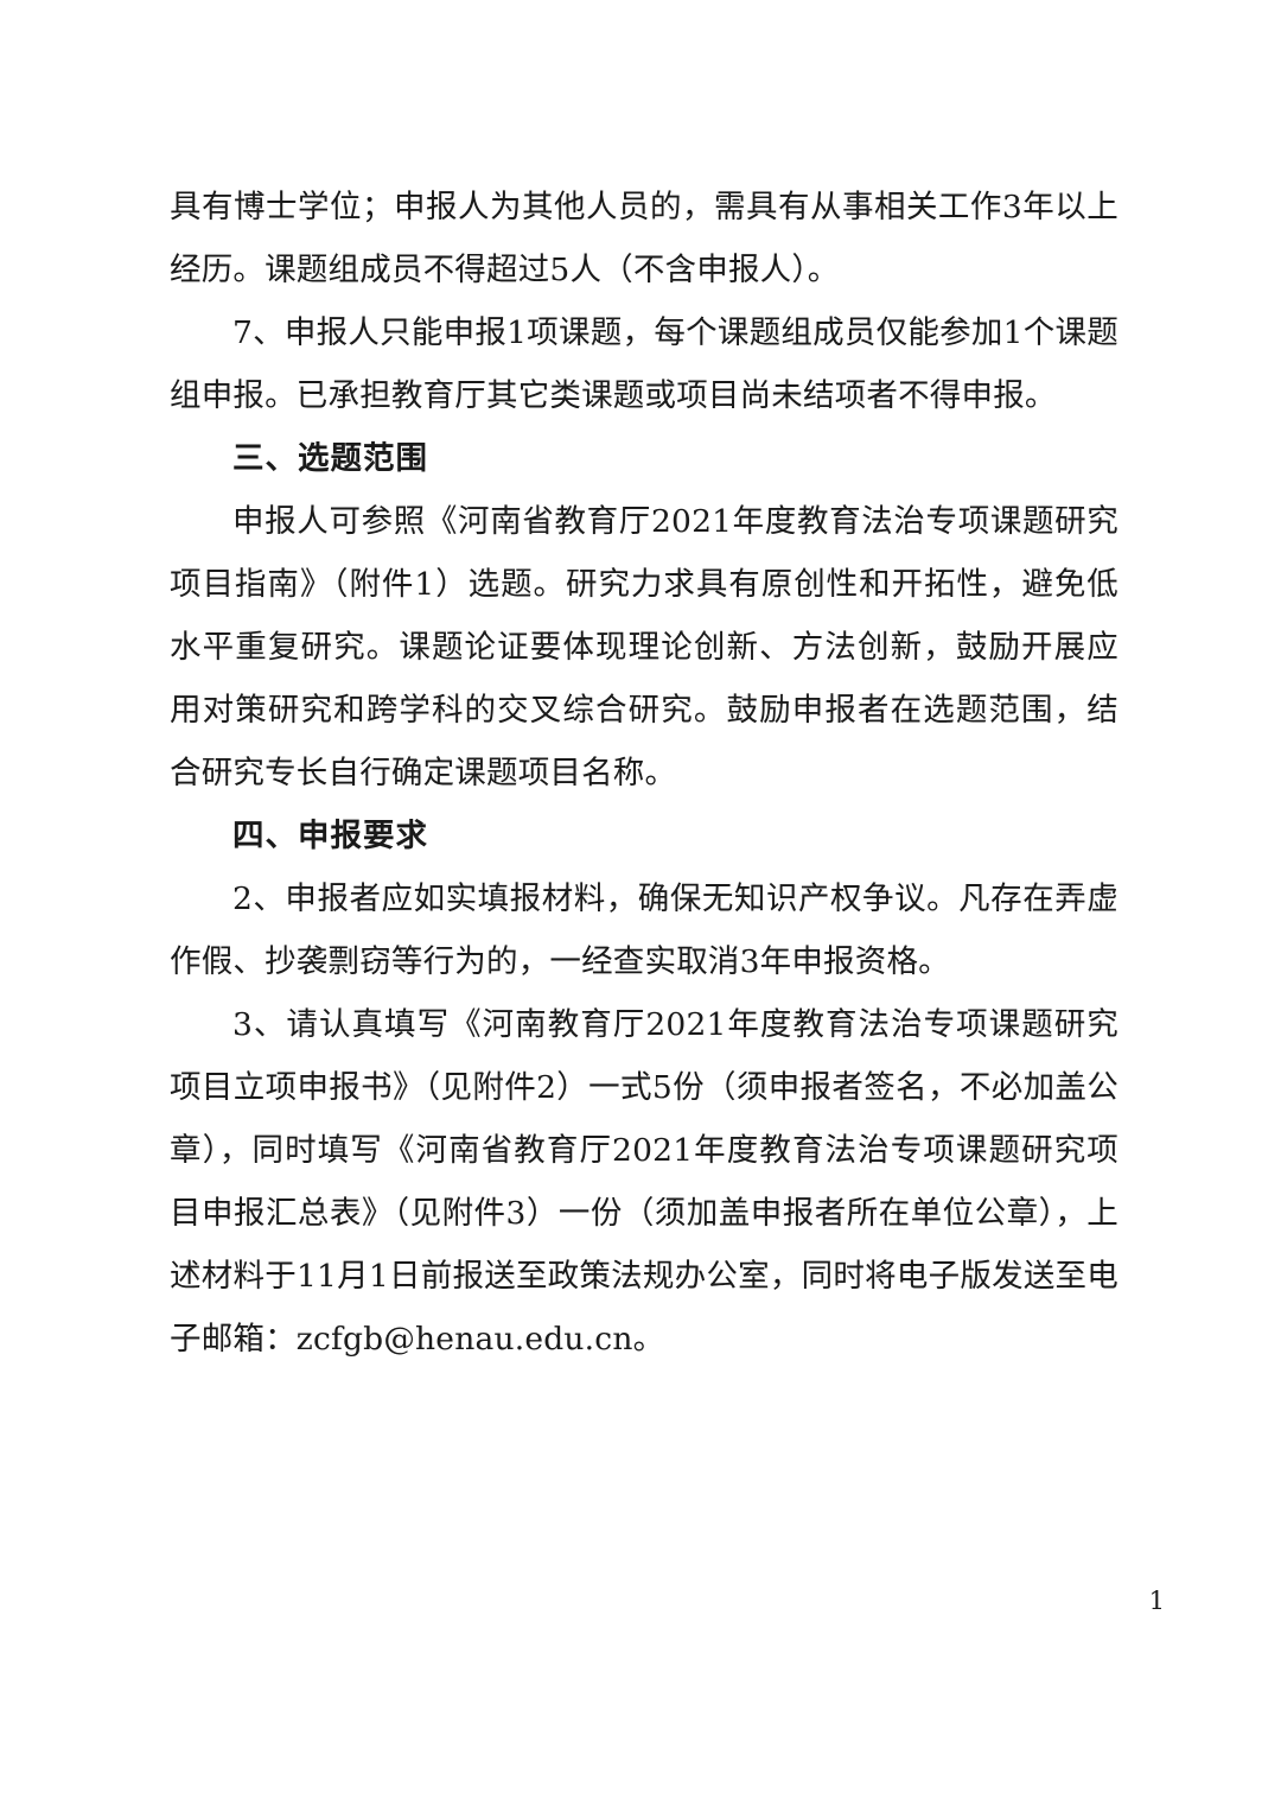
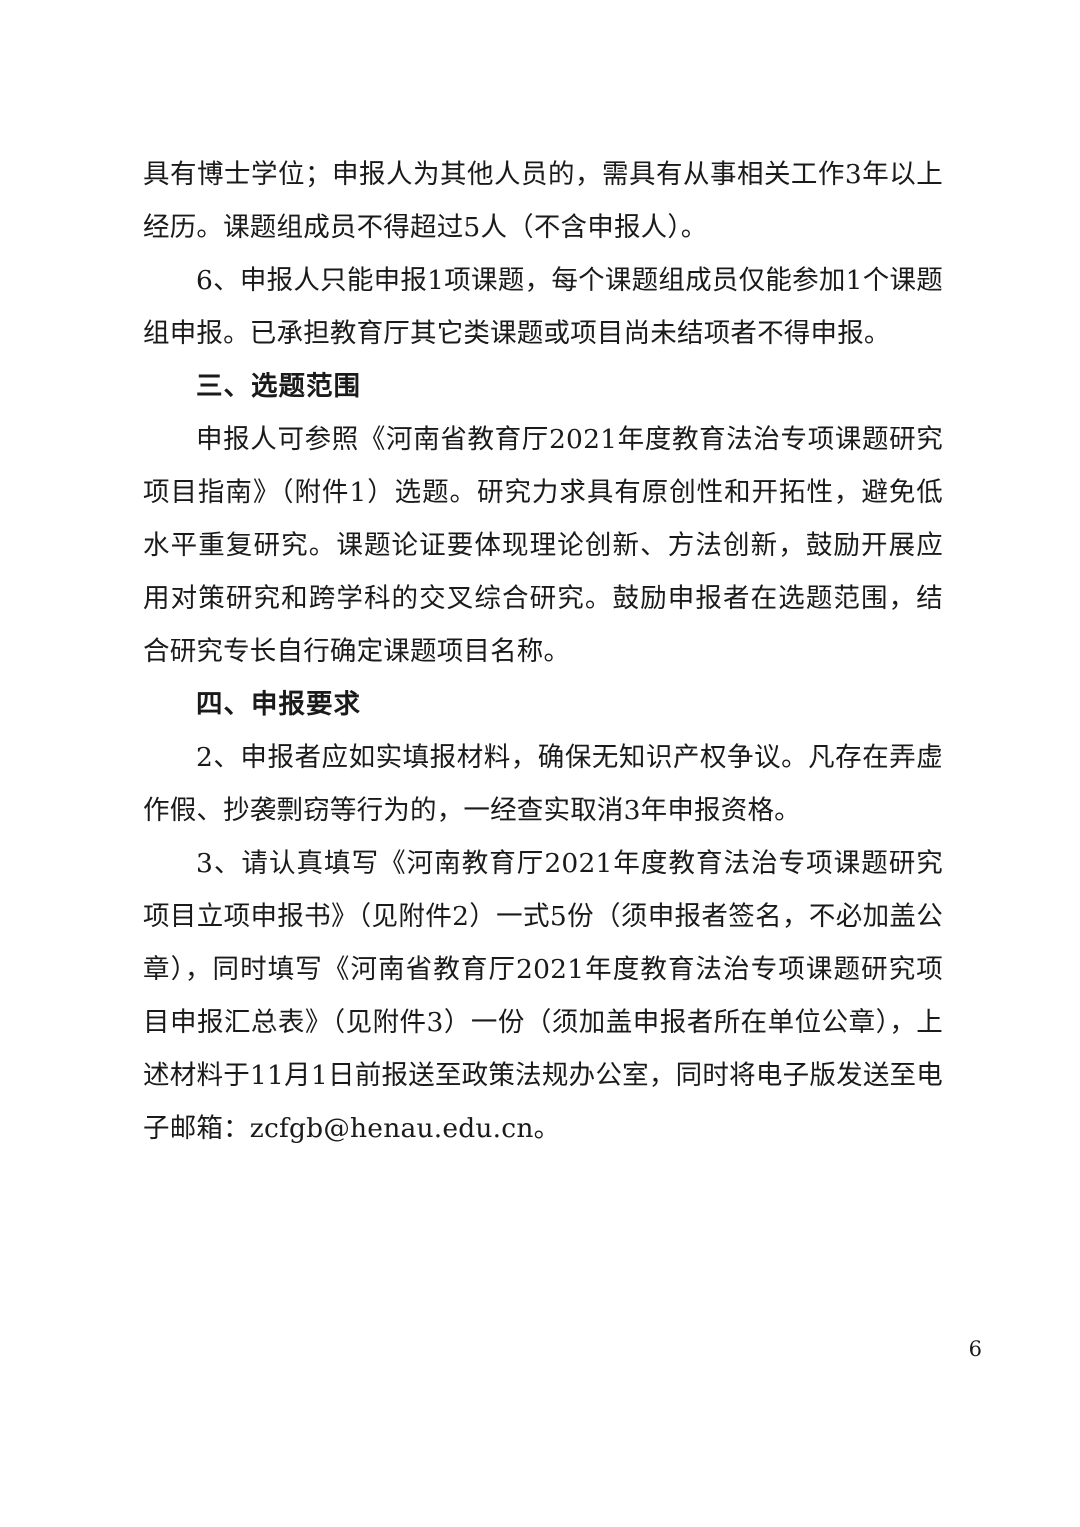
  具有博士学位；申报人为其他人员的，需具有从事相关工作3年以上经历。课题组成员不得超过5人（不含申报人）。
- 7、申报人只能申报1项课题，每个课题组成员仅能参加1个课题组申报。已承担教育厅其它类课题或项目尚未结项者不得申报。
+ 6、申报人只能申报1项课题，每个课题组成员仅能参加1个课题组申报。已承担教育厅其它类课题或项目尚未结项者不得申报。
  三、选题范围
  申报人可参照《河南省教育厅2021年度教育法治专项课题研究项目指南》（附件1）选题。研究力求具有原创性和开拓性，避免低水平重复研究。课题论证要体现理论创新、方法创新，鼓励开展应用对策研究和跨学科的交叉综合研究。鼓励申报者在选题范围，结合研究专长自行确定课题项目名称。
  四、申报要求
  2、申报者应如实填报材料，确保无知识产权争议。凡存在弄虚作假、抄袭剽窃等行为的，一经查实取消3年申报资格。
  3、请认真填写《河南教育厅2021年度教育法治专项课题研究项目立项申报书》（见附件2）一式5份（须申报者签名，不必加盖公章），同时填写《河南省教育厅2021年度教育法治专项课题研究项目申报汇总表》（见附件3）一份（须加盖申报者所在单位公章），上述材料于11月1日前报送至政策法规办公室，同时将电子版发送至电子邮箱：zcfgb@henau.edu.cn。
- 1
+ 6
